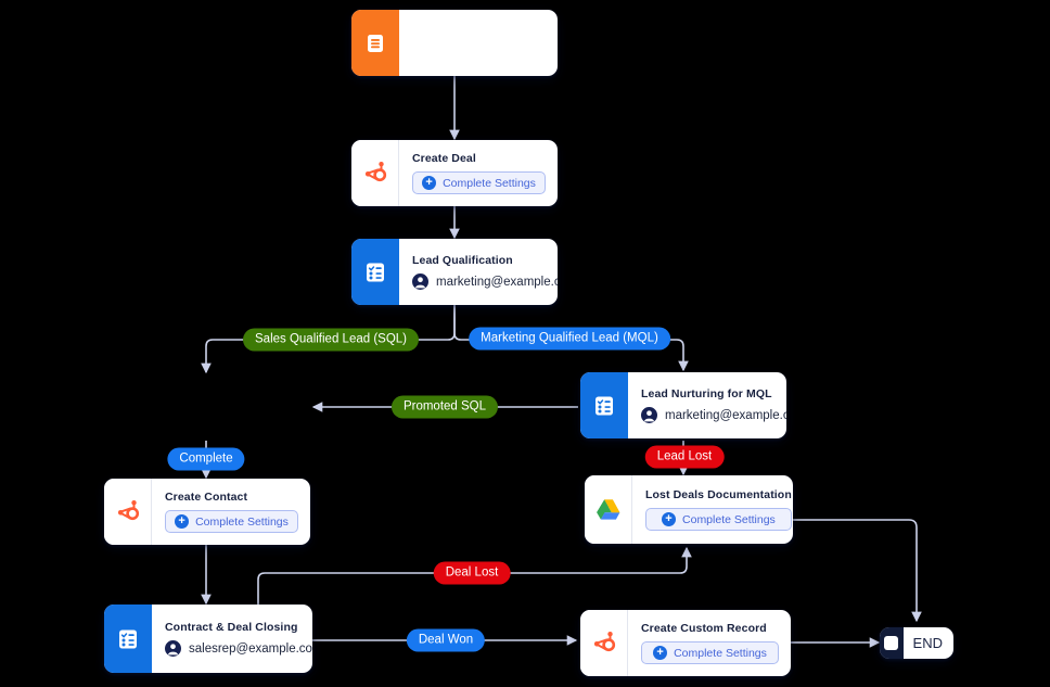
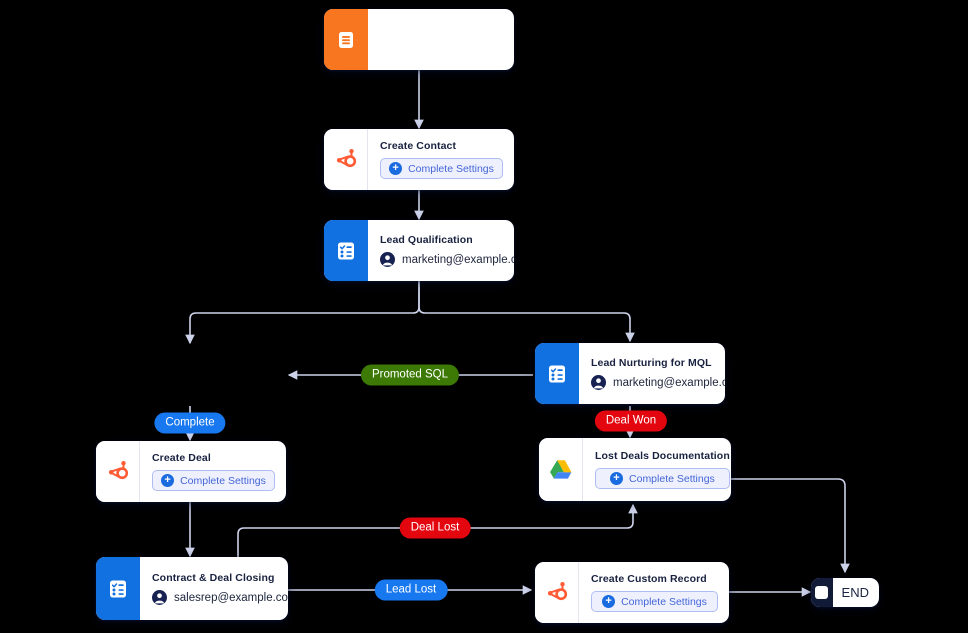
- Create Deal
+ Create Contact
  +
  Complete Settings
  Lead Qualification
  marketing@example.c
  Lead Nurturing for MQL
  marketing@example.c
- Create Contact
+ Create Deal
  +
  Complete Settings
  Lost Deals Documentation
  +
  Complete Settings
  Contract & Deal Closing
  salesrep@example.co
  Create Custom Record
  +
  Complete Settings
  END
- Sales Qualified Lead (SQL)
- Marketing Qualified Lead (MQL)
  Promoted SQL
  Complete
- Lead Lost
+ Deal Won
  Deal Lost
- Deal Won
+ Lead Lost
